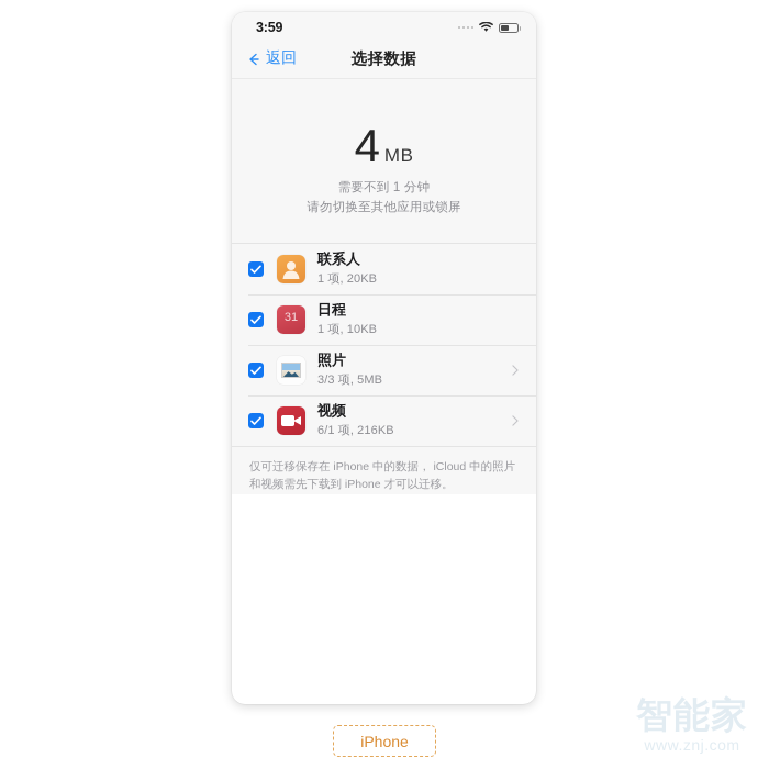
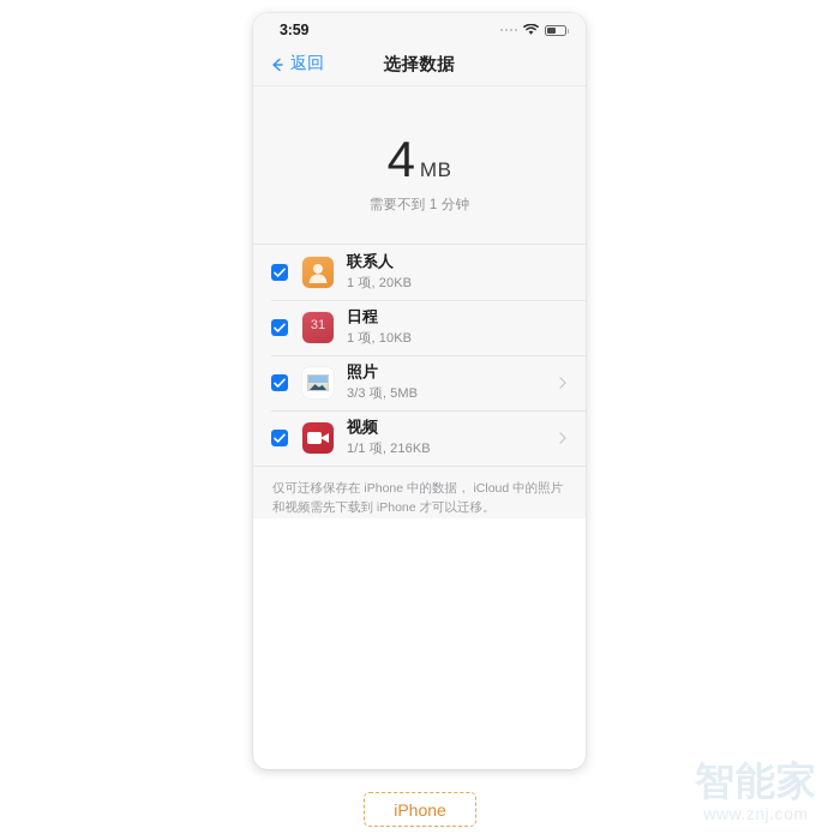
  3:59
  返回
  选择数据
  4
  MB
  需要不到 1 分钟
- 请勿切换至其他应用或锁屏
  联系人
  1 项, 20KB
  31
  日程
  1 项, 10KB
  照片
  3/3 项, 5MB
  视频
- 6/1 项, 216KB
+ 1/1 项, 216KB
  仅可迁移保存在 iPhone 中的数据， iCloud 中的照片和视频需先下载到 iPhone 才可以迁移。
  iPhone
  智能家
  www.znj.com
